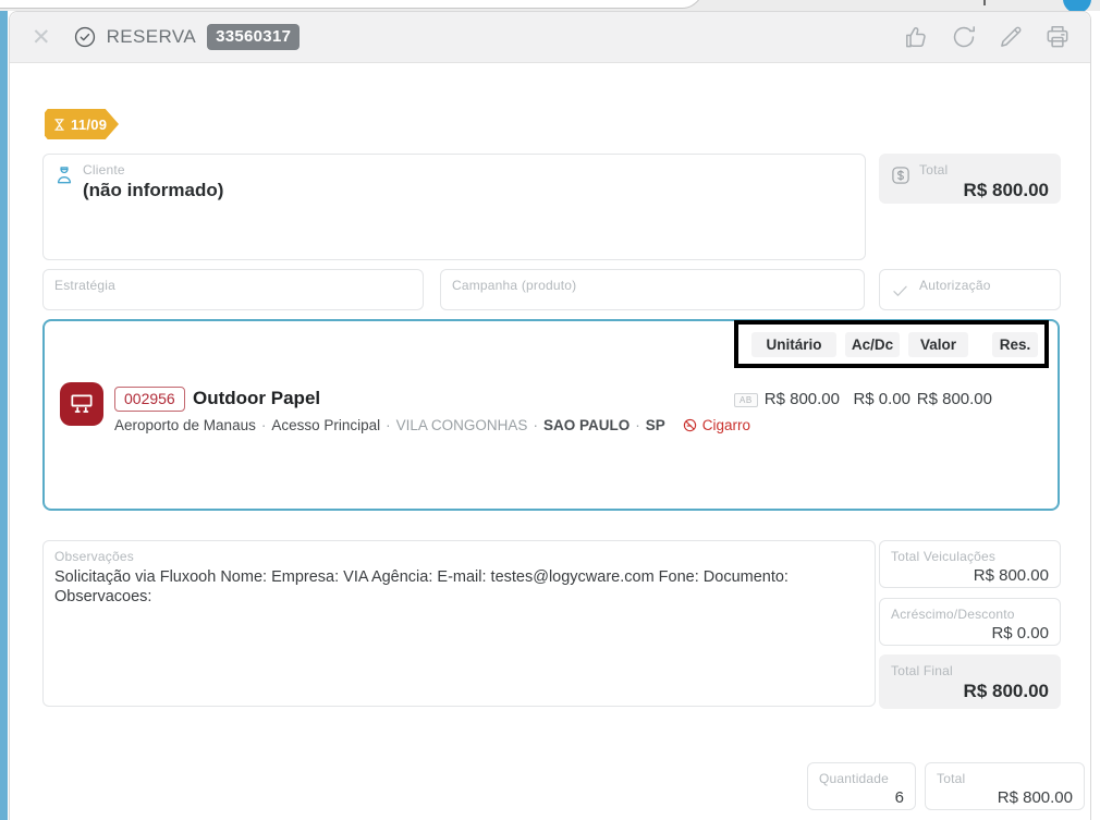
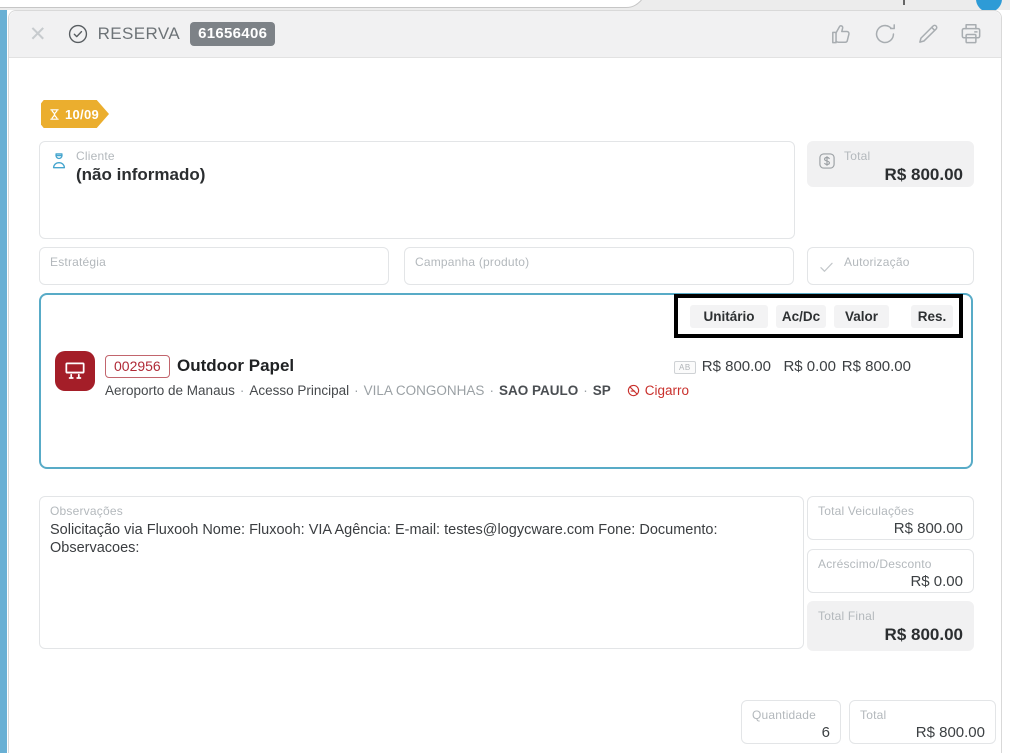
  ✕
  RESERVA
- 33560317
+ 61656406
- 11/09
+ 10/09
  Cliente
  (não informado)
  Total
  R$ 800.00
  Autorização
  Estratégia
  Campanha (produto)
  Unitário
  Ac/Dc
  Valor
  Res.
  002956
  Outdoor Papel
  Aeroporto de Manaus
  ·
  Acesso Principal
  ·
  VILA CONGONHAS
  ·
  SAO PAULO
  ·
  SP
  Cigarro
  AB
  R$ 800.00
  R$ 0.00
  R$ 800.00
  Quantidade
  6
  Total
  R$ 800.00
  Observações
- Solicitação via Fluxooh Nome: Empresa: VIA Agência: E-mail: testes@logycware.com Fone: Documento: Observacoes:
+ Solicitação via Fluxooh Nome: Fluxooh: VIA Agência: E-mail: testes@logycware.com Fone: Documento: Observacoes:
  Total Veiculações
  R$ 800.00
  Acréscimo/Desconto
  R$ 0.00
  Total Final
  R$ 800.00
